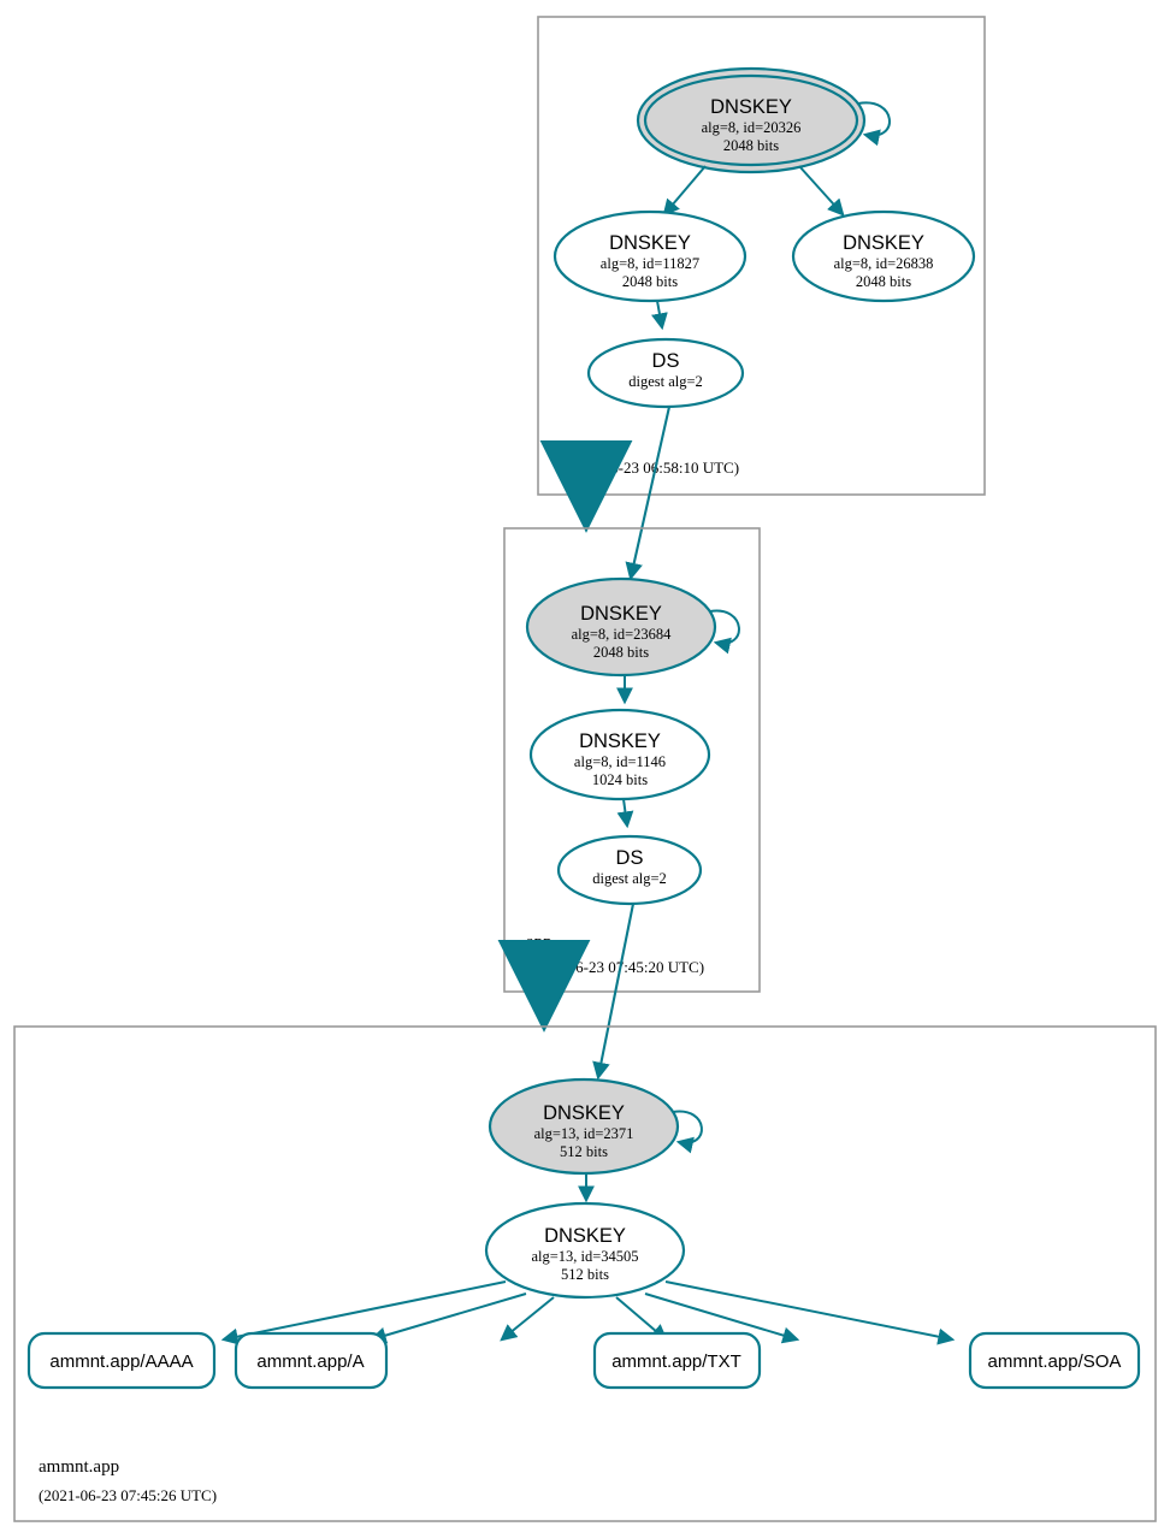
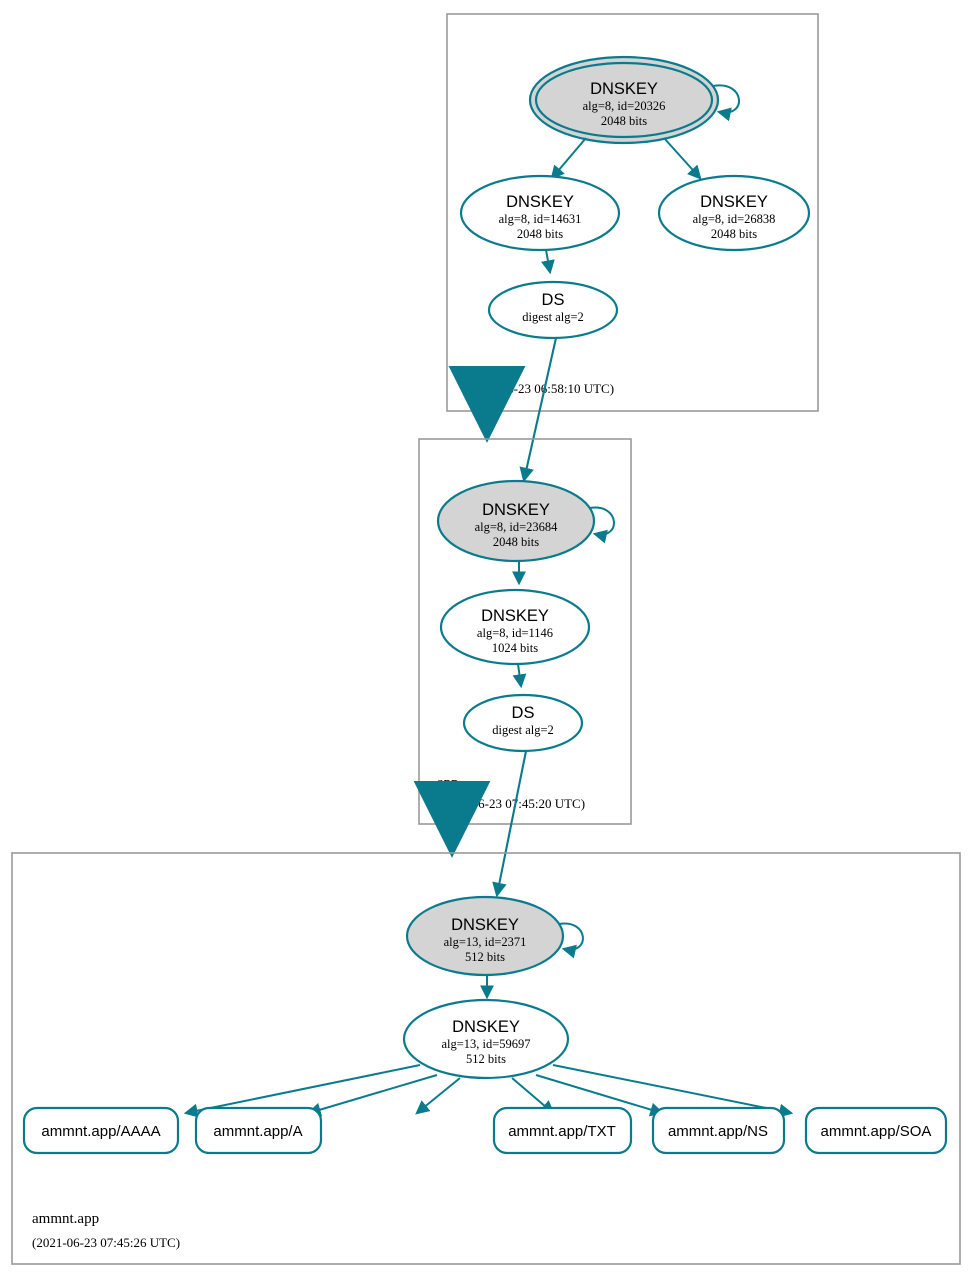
  DNSKEY
  alg=8, id=20326
  2048 bits
  DNSKEY
- alg=8, id=11827
+ alg=8, id=14631
  2048 bits
  DNSKEY
  alg=8, id=26838
  2048 bits
  DS
  digest alg=2
  .
  (2021-06-23 0:58:10 UTC)
  DNSKEY
  alg=8, id=23684
  2048 bits
  DNSKEY
  alg=8, id=1146
  1024 bits
  DS
  digest alg=2
  app
  (2021-06-23 0:45:20 UTC)
  DNSKEY
  alg=13, id=2371
  512 bits
  DNSKEY
- alg=13, id=34505
+ alg=13, id=59697
  512 bits
  ammnt.app/AAAA
  ammnt.app/A
  ammnt.app/TXT
+ ammnt.app/NS
  ammnt.app/SOA
  ammnt.app
  (2021-06-23 07:45:26 UTC)
